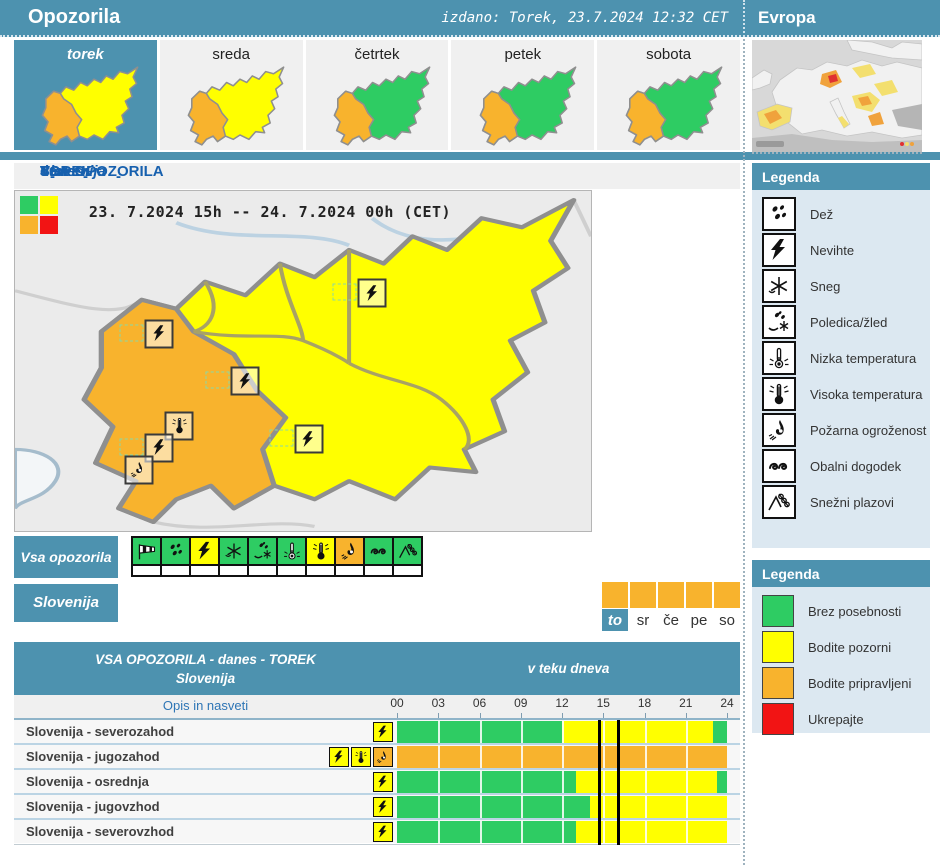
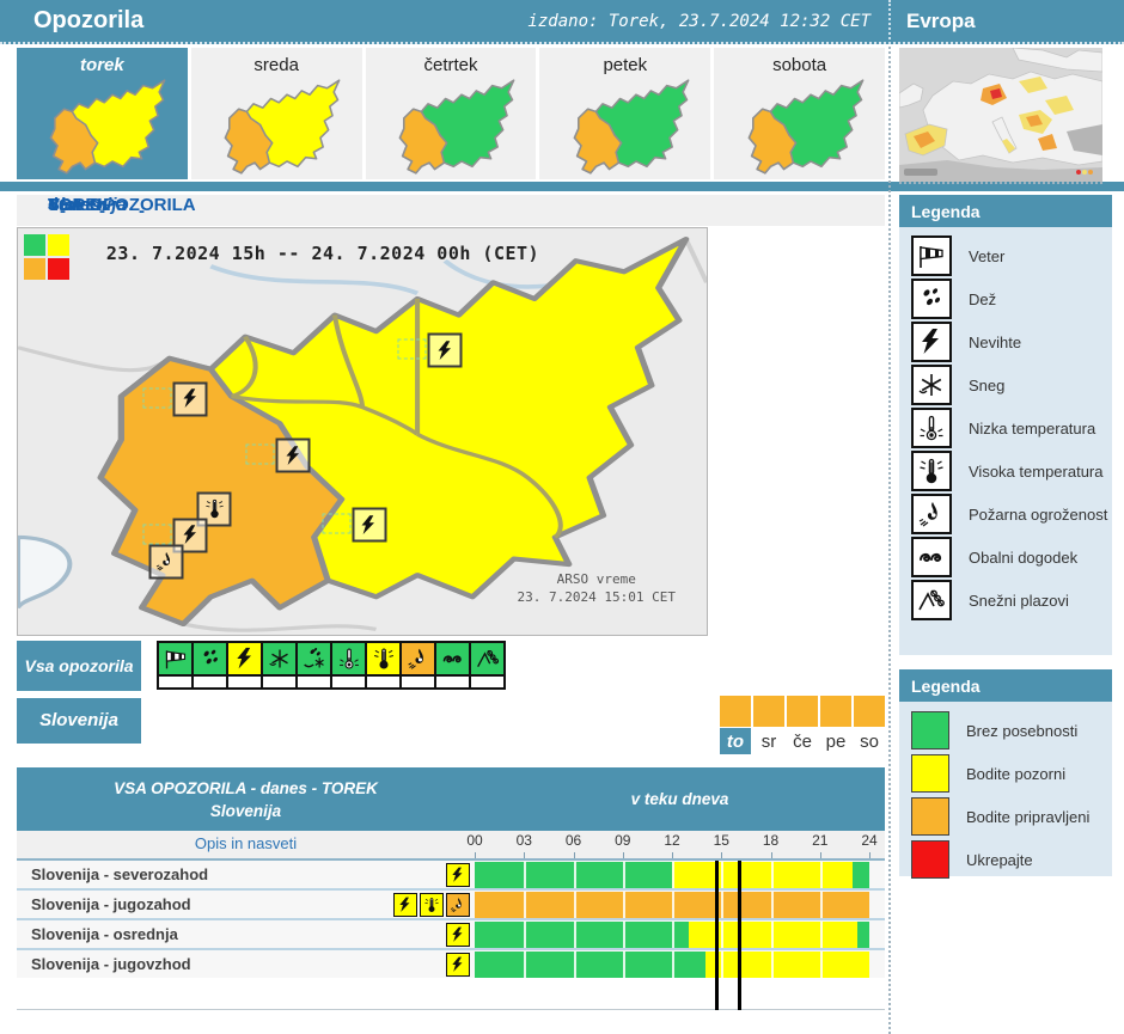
  Opozorila
  izdano: Torek, 23.7.2024 12:32 CET
  Evropa
  torek
  sreda
  četrtek
  petek
  sobota
  VSA OPOZORILA
  -
  danes
  -
  TOREK
  -
  Slovenija
  23. 7.2024 15h -- 24. 7.2024 00h (CET)
+ ARSO vreme
+ 23. 7.2024 15:01 CET
  Vsa opozorila
  Slovenija
  to
  sr
  če
  pe
  so
  VSA OPOZORILA - danes - TOREK
  Slovenija
  v teku dneva
  Opis in nasveti
  00
  03
  06
  09
  12
  15
  18
  21
  24
  Slovenija - severozahod
  Slovenija - jugozahod
  Slovenija - osrednja
  Slovenija - jugovzhod
- Slovenija - severovzhod
  Legenda
+ Veter
  Dež
  Nevihte
  Sneg
- Poledica/žled
  Nizka temperatura
  Visoka temperatura
  Požarna ogroženost
  Obalni dogodek
  Snežni plazovi
  Legenda
  Brez posebnosti
  Bodite pozorni
  Bodite pripravljeni
  Ukrepajte
